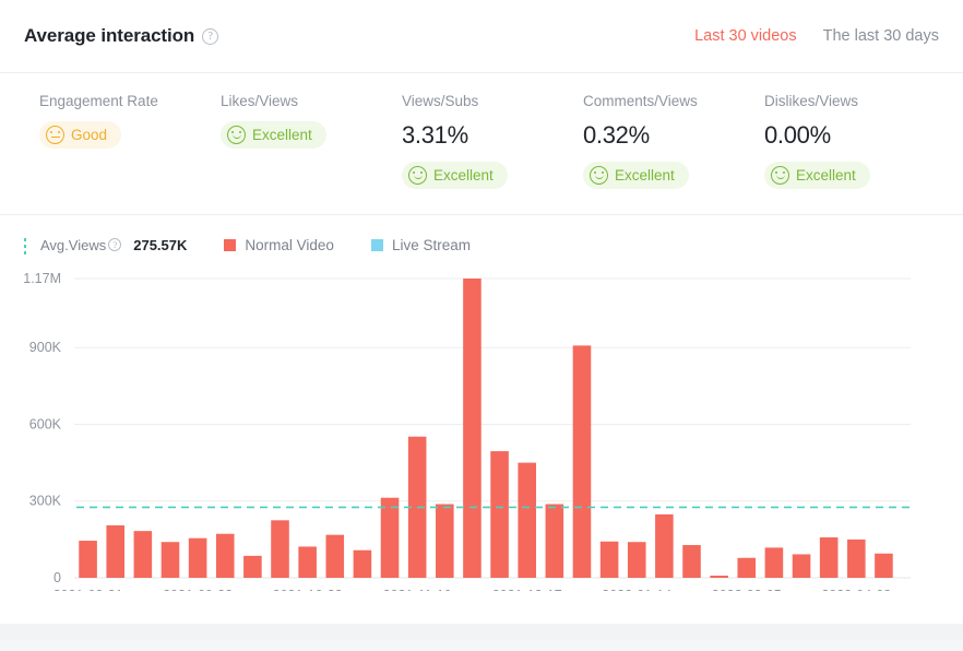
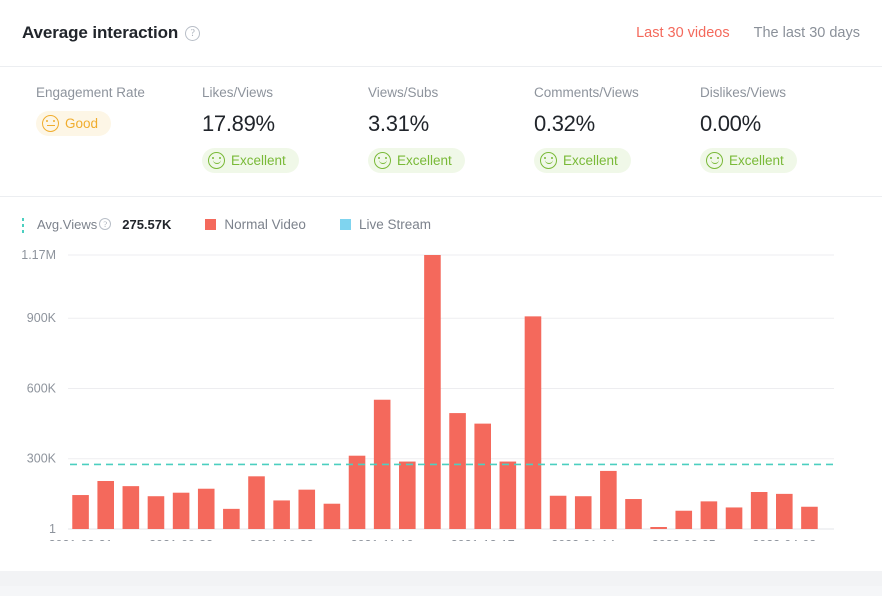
  Average interaction
  ?
  Last 30 videos
  The last 30 days
  Engagement Rate
  Good
  Likes/Views
+ 17.89%
  Excellent
  Views/Subs
  3.31%
  Excellent
  Comments/Views
  0.32%
  Excellent
  Dislikes/Views
  0.00%
  Excellent
  Avg.Views
  ?
  275.57K
  Normal Video
  Live Stream
- 0
+ 1
  300K
  600K
  900K
  1.17M
